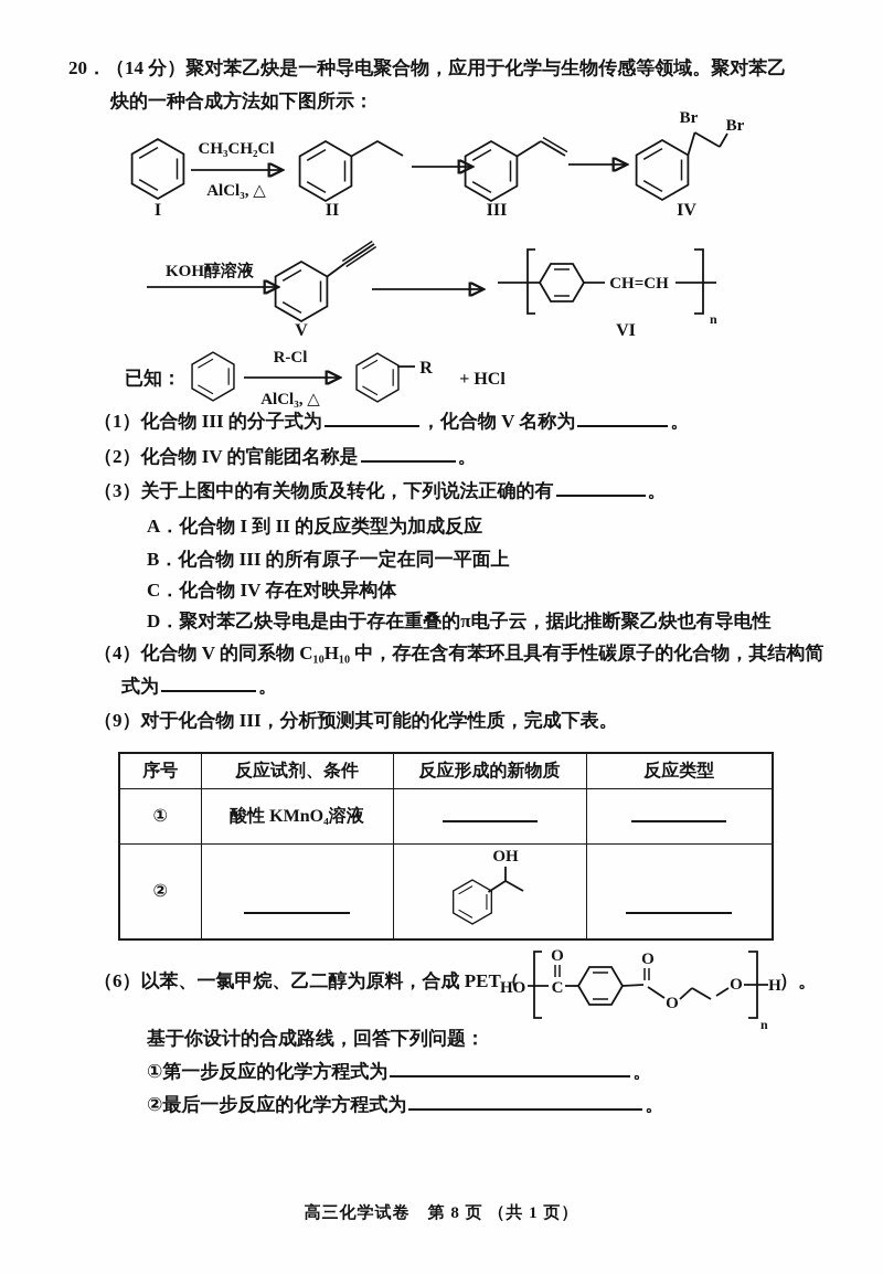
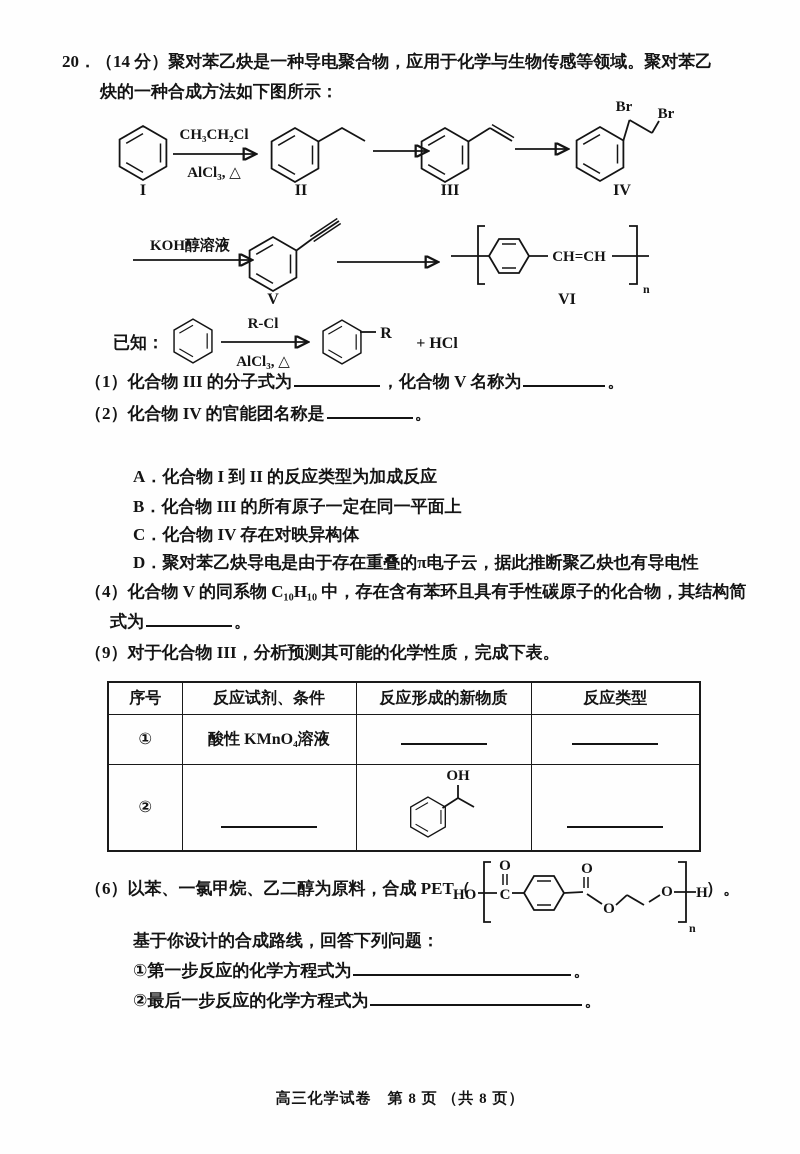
  20．（14 分）聚对苯乙炔是一种导电聚合物，应用于化学与生物传感等领域。聚对苯乙
  炔的一种合成方法如下图所示：
  I
  CH₃CH₂Cl
  AlCl₃, △
  II
  III
  Br
  Br
  IV
  KOH醇溶液
  V
  CH=CH
  n
  VI
  已知：
  R-Cl
  AlCl₃, △
  R
  + HCl
  （1）化合物 III 的分子式为 ，化合物 V 名称为 。
  （2）化合物 IV 的官能团名称是 。
- （3）关于上图中的有关物质及转化，下列说法正确的有 。
  A．化合物 I 到 II 的反应类型为加成反应
  B．化合物 III 的所有原子一定在同一平面上
  C．化合物 IV 存在对映异构体
  D．聚对苯乙炔导电是由于存在重叠的π电子云，据此推断聚乙炔也有导电性
  （4）化合物 V 的同系物 C₁₀H₁₀ 中，存在含有苯环且具有手性碳原子的化合物，其结构简
  式为 。
  （9）对于化合物 III，分析预测其可能的化学性质，完成下表。
  序号	反应试剂、条件	反应形成的新物质	反应类型
  ①	酸性 KMnO₄溶液
  ②		OH
  （6）以苯、一氯甲烷、乙二醇为原料，合成 PET（
  HO
  C
  O
  O
  O
  O
  n
  H
  ）。
  基于你设计的合成路线，回答下列问题：
  ①第一步反应的化学方程式为 。
  ②最后一步反应的化学方程式为 。
- 高三化学试卷 第 8 页 （共 1 页）
+ 高三化学试卷 第 8 页 （共 8 页）
